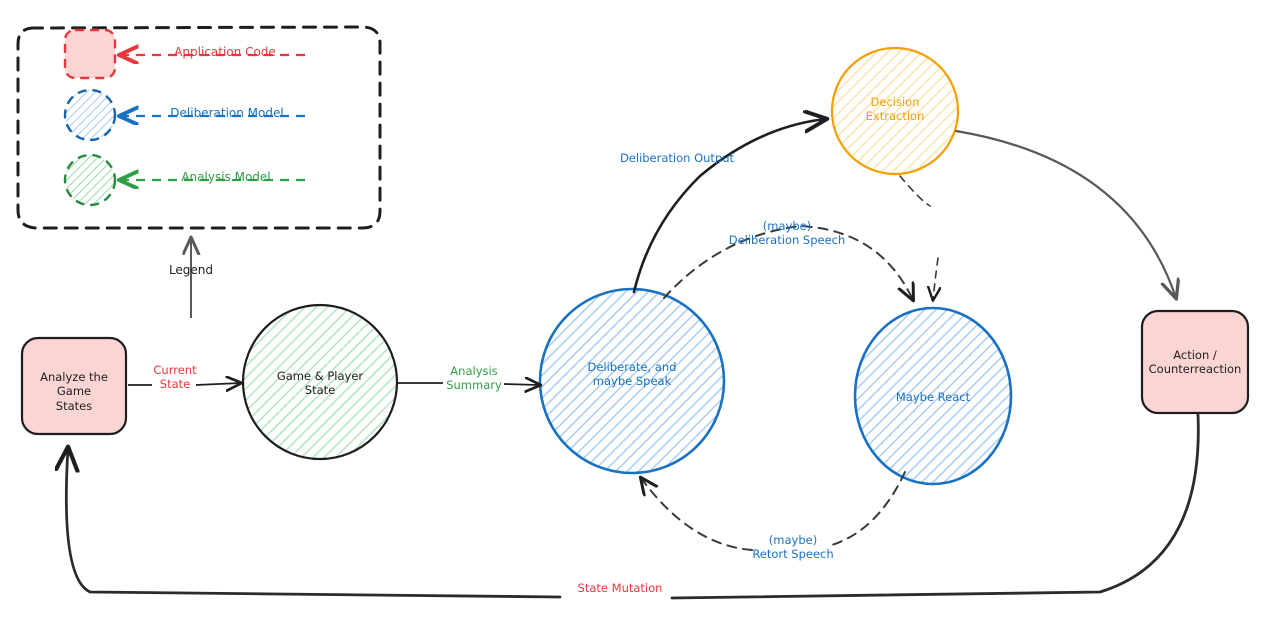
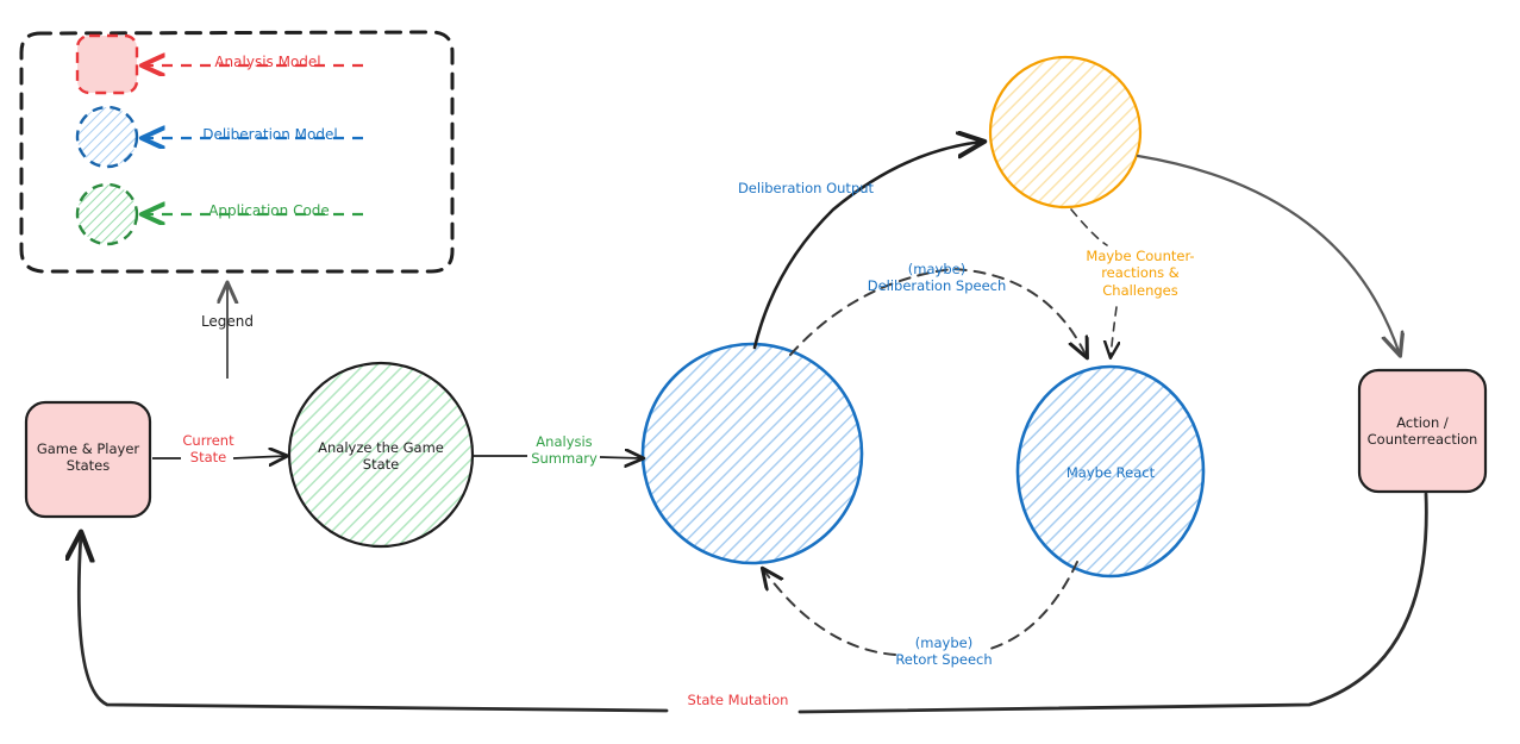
- Application Code
+ Analysis Model
  Deliberation Model
- Analysis Model
+ Application Code
  Legend
- Analyze the Game
+ Game & Player
  States
- Game & Player
+ Analyze the Game
  State
- Deliberate, and
- maybe Speak
- Decision
- Extraction
  Maybe React
  Action /
  Counterreaction
  Current
  State
  Analysis
  Summary
  Deliberation Output
  (maybe)
  Deliberation Speech
+ Maybe Counter-
+ reactions &
+ Challenges
  (maybe)
  Retort Speech
  State Mutation
